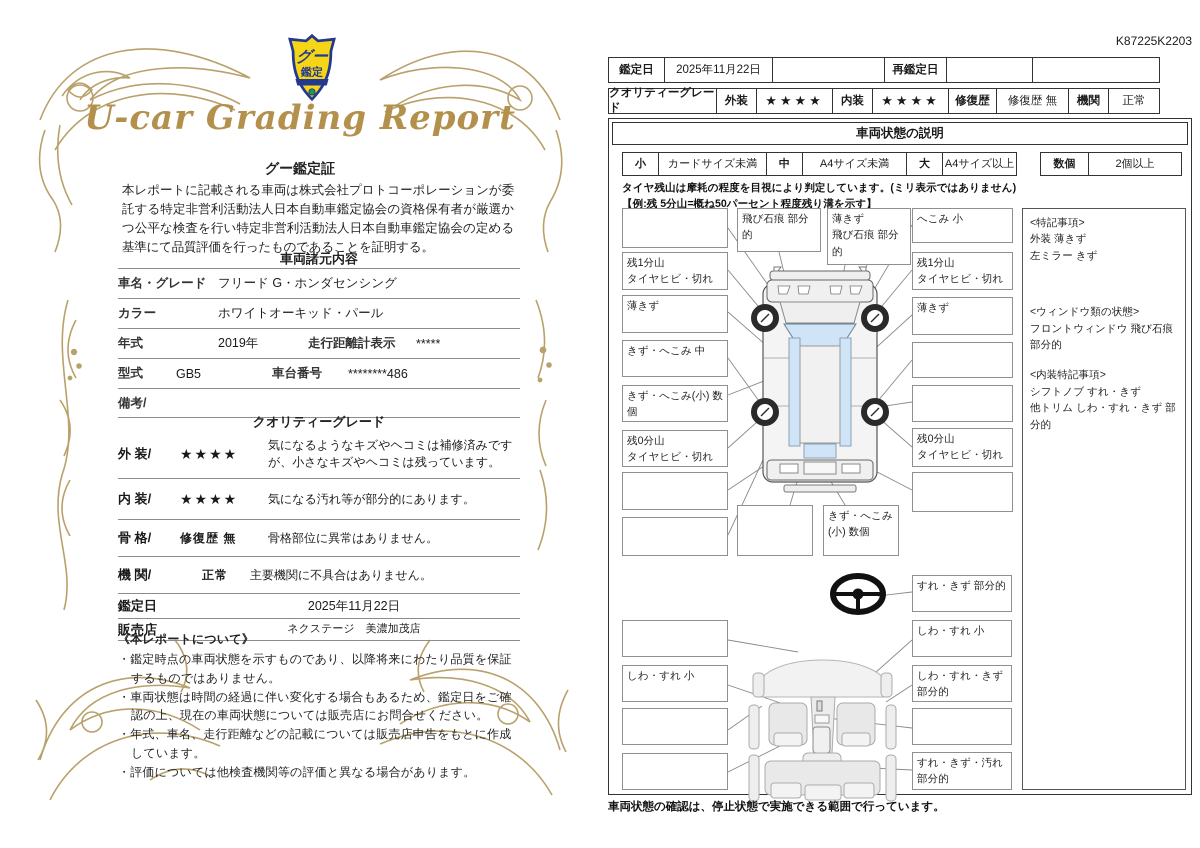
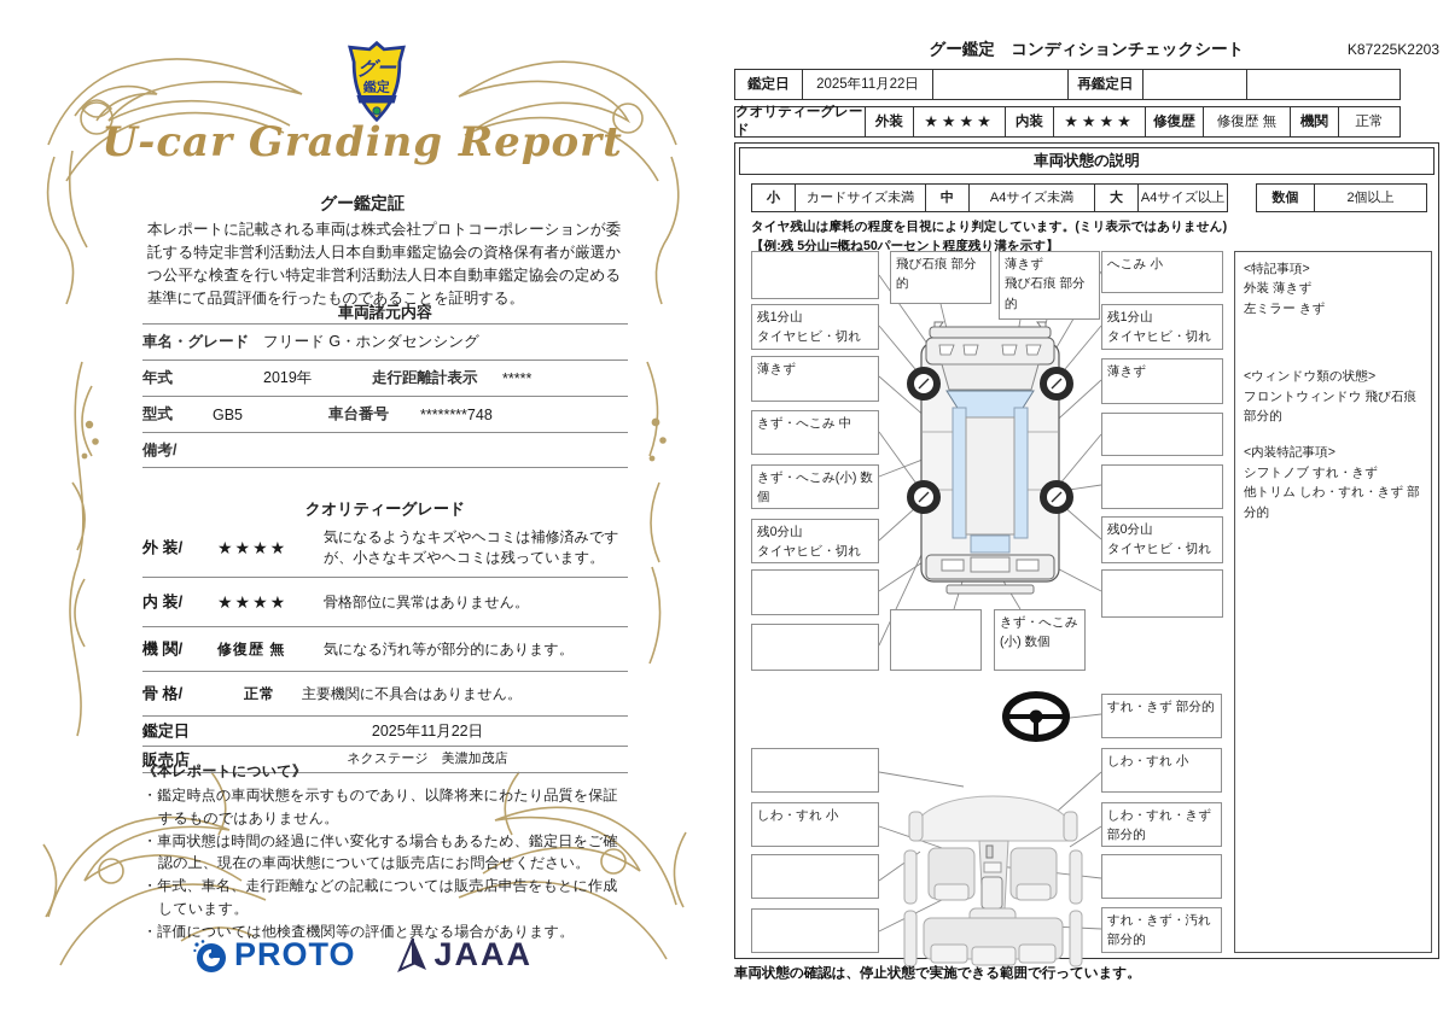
  グー
  鑑定
  U-car Grading Report
  グー鑑定証
  本レポートに記載される車両は株式会社プロトコーポレーションが委託する特定非営利活動法人日本自動車鑑定協会の資格保有者が厳選かつ公平な検査を行い特定非営利活動法人日本自動車鑑定協会の定める基準にて品質評価を行ったものであることを証明する。
  車両諸元内容
  車名・グレード
  フリード G・ホンダセンシング
- カラー
- ホワイトオーキッド・パール
  年式
  2019年
  走行距離計表示
  *****
  型式
  GB5
  車台番号
- ********486
+ ********748
  備考/
  クオリティーグレード
  外 装/
  ★★★★
  気になるようなキズやヘコミは補修済みですが、小さなキズやヘコミは残っています。
  内 装/
  ★★★★
- 気になる汚れ等が部分的にあります。
+ 骨格部位に異常はありません。
- 骨 格/
+ 機 関/
  修復歴 無
- 骨格部位に異常はありません。
+ 気になる汚れ等が部分的にあります。
- 機 関/
+ 骨 格/
  正常
  主要機関に不具合はありません。
  鑑定日
  2025年11月22日
  販売店
  ネクステージ 美濃加茂店
  《本レポートについて》
  ・鑑定時点の車両状態を示すものであり、以降将来にわたり品質を保証するものではありません。
  ・車両状態は時間の経過に伴い変化する場合もあるため、鑑定日をご確認の上、現在の車両状態については販売店にお問合せください。
  ・年式、車名、走行距離などの記載については販売店申告をもとに作成しています。
  ・評価については他検査機関等の評価と異なる場合があります。
+ PROTO
+ JAAA
+ グー鑑定 コンディションチェックシート
  K87225K2203
  鑑定日
  2025年11月22日
  再鑑定日
  クオリティーグレード
  外装
  ★★★★
  内装
  ★★★★
  修復歴
  修復歴 無
  機関
  正常
  車両状態の説明
  小
  カードサイズ未満
  中
  A4サイズ未満
  大
  A4サイズ以上
  数個
  2個以上
  タイヤ残山は摩耗の程度を目視により判定しています。(ミリ表示ではありません)
  【例:残 5分山=概ね50パーセント程度残り溝を示す】
  残1分山
  タイヤヒビ・切れ
  薄きず
  きず・へこみ 中
  きず・へこみ(小) 数個
  残0分山
  タイヤヒビ・切れ
  飛び石痕 部分的
  薄きず
  飛び石痕 部分的
  へこみ 小
  残1分山
  タイヤヒビ・切れ
  薄きず
  残0分山
  タイヤヒビ・切れ
  きず・へこみ(小) 数個
  <特記事項>
  外装 薄きず
  左ミラー きず
  <ウィンドウ類の状態>
  フロントウィンドウ 飛び石痕 部分的
  <内装特記事項>
  シフトノブ すれ・きず
  他トリム しわ・すれ・きず 部分的
  しわ・すれ 小
  すれ・きず 部分的
  しわ・すれ 小
  しわ・すれ・きず 部分的
  すれ・きず・汚れ 部分的
  車両状態の確認は、停止状態で実施できる範囲で行っています。
